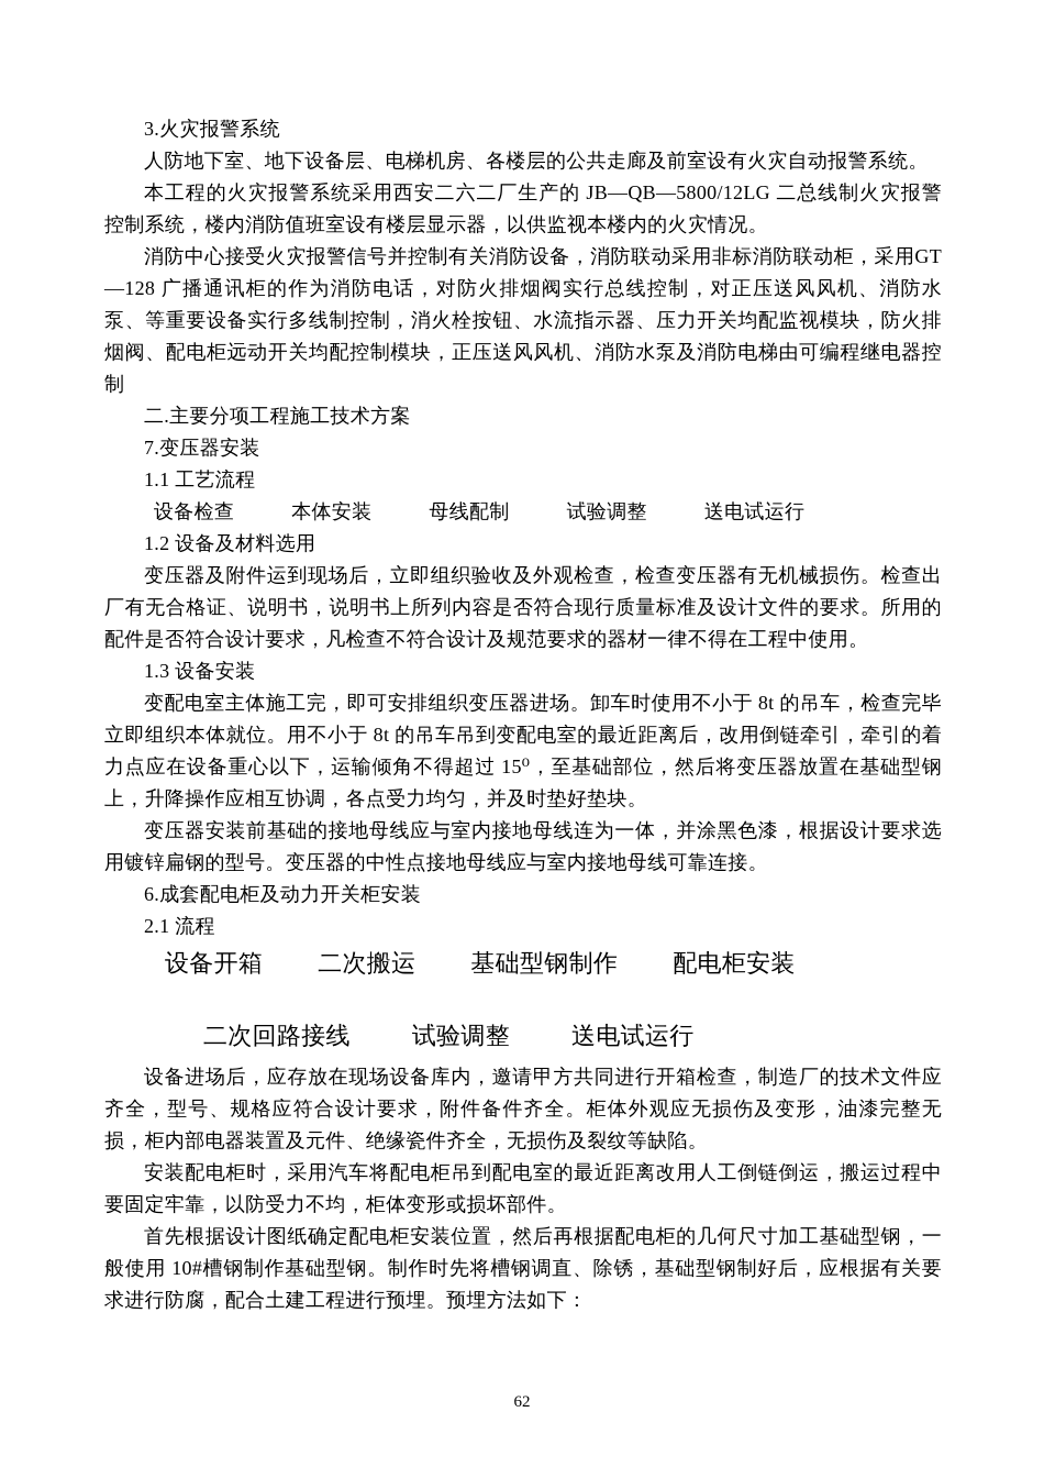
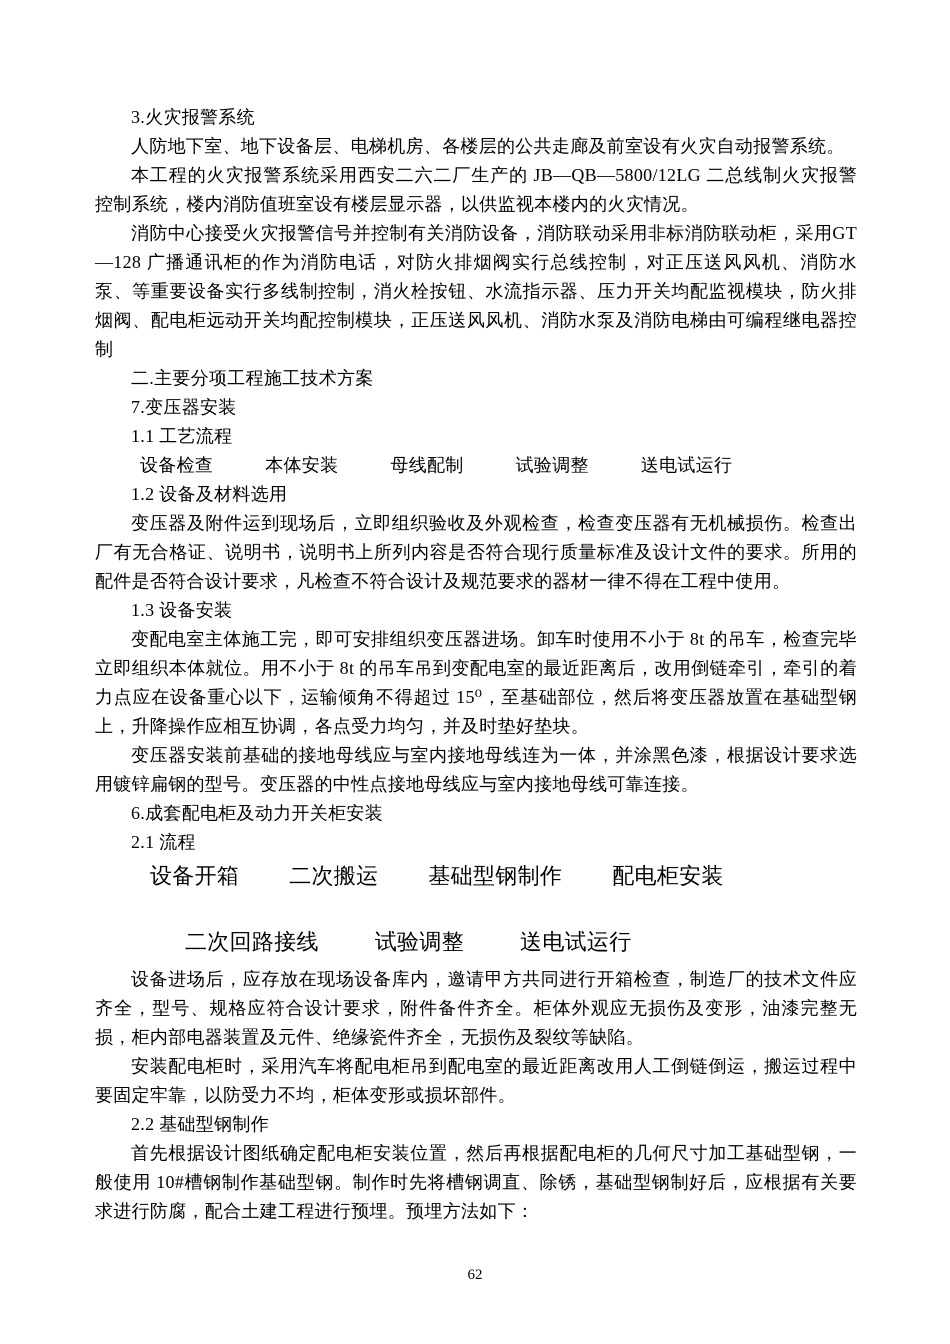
  3.火灾报警系统
  人防地下室、地下设备层、电梯机房、各楼层的公共走廊及前室设有火灾自动报警系统。
  本工程的火灾报警系统采用西安二六二厂生产的 JB—QB—5800/12LG 二总线制火灾报警控制系统，楼内消防值班室设有楼层显示器，以供监视本楼内的火灾情况。
  消防中心接受火灾报警信号并控制有关消防设备，消防联动采用非标消防联动柜，采用GT—128 广播通讯柜的作为消防电话，对防火排烟阀实行总线控制，对正压送风风机、消防水泵、等重要设备实行多线制控制，消火栓按钮、水流指示器、压力开关均配监视模块，防火排烟阀、配电柜远动开关均配控制模块，正压送风风机、消防水泵及消防电梯由可编程继电器控制
  二.主要分项工程施工技术方案
  7.变压器安装
  1.1 工艺流程
  设备检查
  本体安装
  母线配制
  试验调整
  送电试运行
  1.2 设备及材料选用
  变压器及附件运到现场后，立即组织验收及外观检查，检查变压器有无机械损伤。检查出厂有无合格证、说明书，说明书上所列内容是否符合现行质量标准及设计文件的要求。所用的配件是否符合设计要求，凡检查不符合设计及规范要求的器材一律不得在工程中使用。
  1.3 设备安装
  变配电室主体施工完，即可安排组织变压器进场。卸车时使用不小于 8t 的吊车，检查完毕立即组织本体就位。用不小于 8t 的吊车吊到变配电室的最近距离后，改用倒链牵引，牵引的着力点应在设备重心以下，运输倾角不得超过 15⁰，至基础部位，然后将变压器放置在基础型钢上，升降操作应相互协调，各点受力均匀，并及时垫好垫块。
  变压器安装前基础的接地母线应与室内接地母线连为一体，并涂黑色漆，根据设计要求选用镀锌扁钢的型号。变压器的中性点接地母线应与室内接地母线可靠连接。
  6.成套配电柜及动力开关柜安装
  2.1 流程
  设备开箱
  二次搬运
  基础型钢制作
  配电柜安装
  二次回路接线
  试验调整
  送电试运行
  设备进场后，应存放在现场设备库内，邀请甲方共同进行开箱检查，制造厂的技术文件应齐全，型号、规格应符合设计要求，附件备件齐全。柜体外观应无损伤及变形，油漆完整无损，柜内部电器装置及元件、绝缘瓷件齐全，无损伤及裂纹等缺陷。
  安装配电柜时，采用汽车将配电柜吊到配电室的最近距离改用人工倒链倒运，搬运过程中要固定牢靠，以防受力不均，柜体变形或损坏部件。
+ 2.2 基础型钢制作
  首先根据设计图纸确定配电柜安装位置，然后再根据配电柜的几何尺寸加工基础型钢，一般使用 10#槽钢制作基础型钢。制作时先将槽钢调直、除锈，基础型钢制好后，应根据有关要求进行防腐，配合土建工程进行预埋。预埋方法如下：
  62
